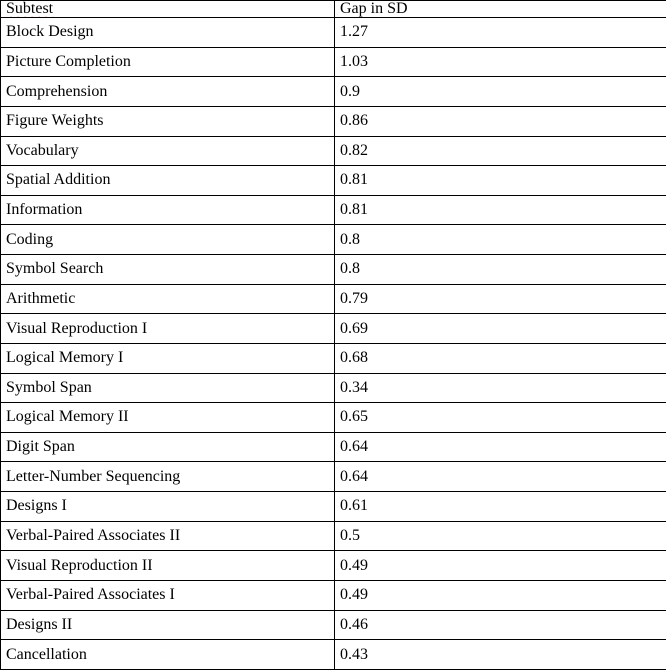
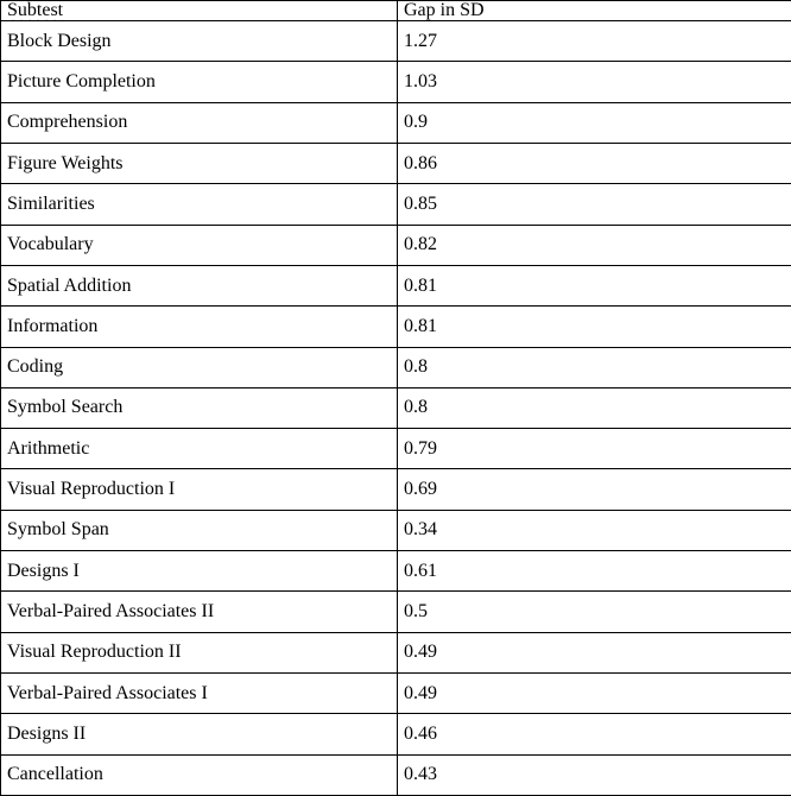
  Subtest	Gap in SD
  Block Design	1.27
  Picture Completion	1.03
  Comprehension	0.9
  Figure Weights	0.86
+ Similarities	0.85
  Vocabulary	0.82
  Spatial Addition	0.81
  Information	0.81
  Coding	0.8
  Symbol Search	0.8
  Arithmetic	0.79
  Visual Reproduction I	0.69
- Logical Memory I	0.68
  Symbol Span	0.34
- Logical Memory II	0.65
- Digit Span	0.64
- Letter-Number Sequencing	0.64
  Designs I	0.61
  Verbal-Paired Associates II	0.5
  Visual Reproduction II	0.49
  Verbal-Paired Associates I	0.49
  Designs II	0.46
  Cancellation	0.43
